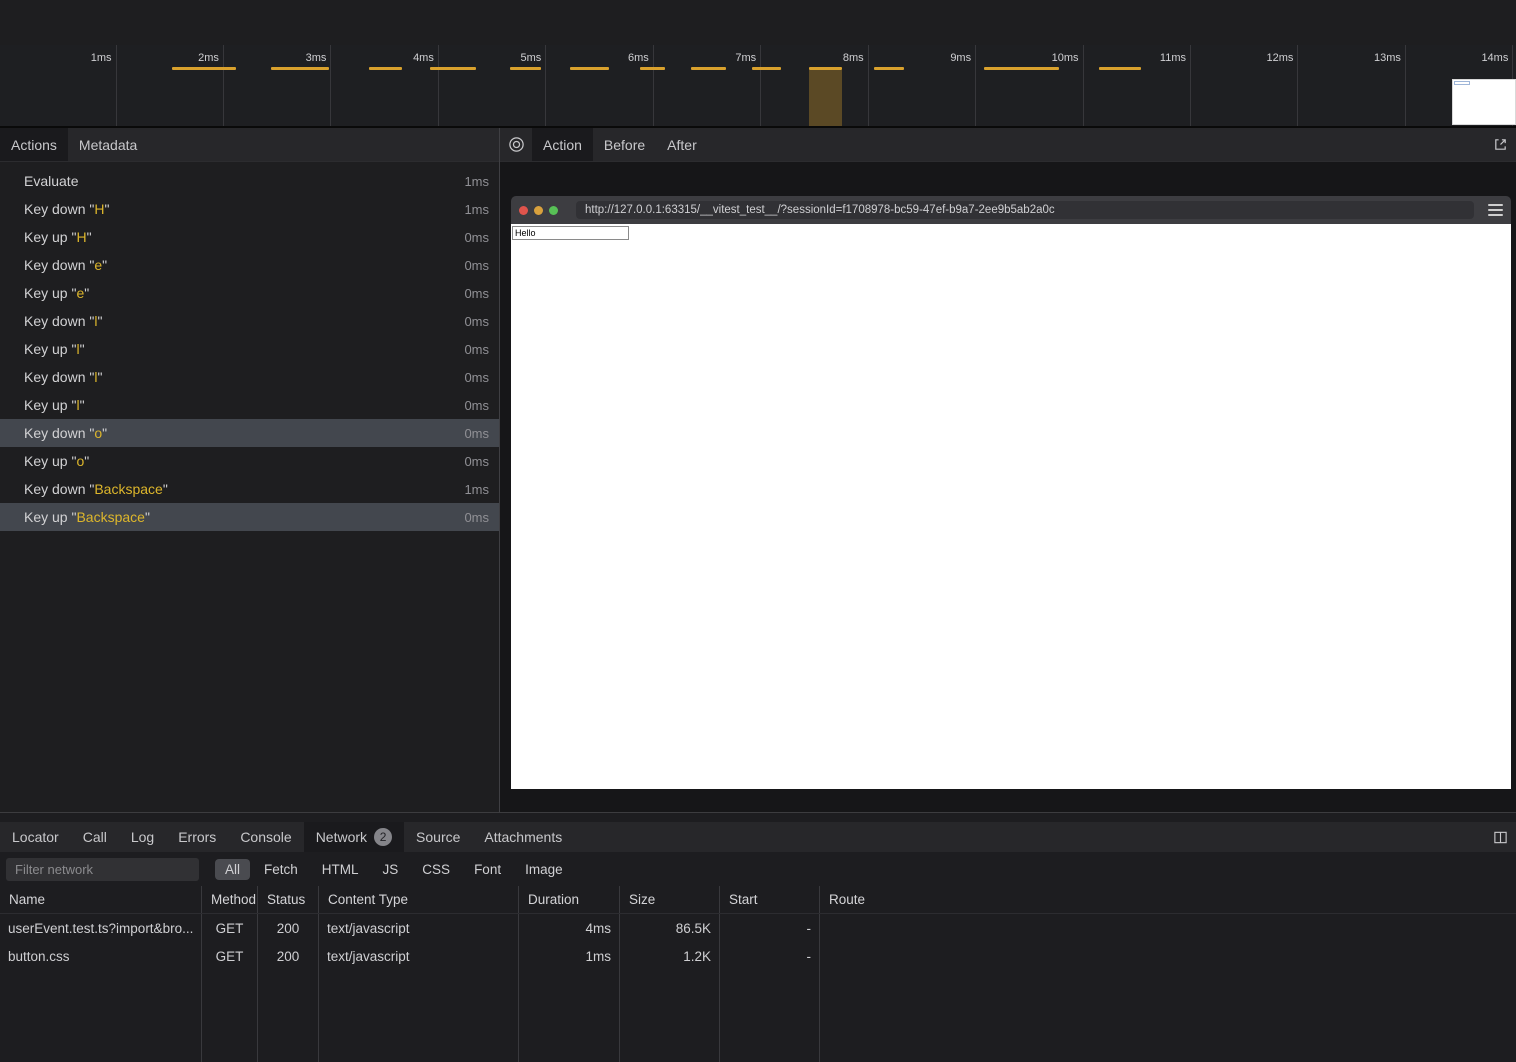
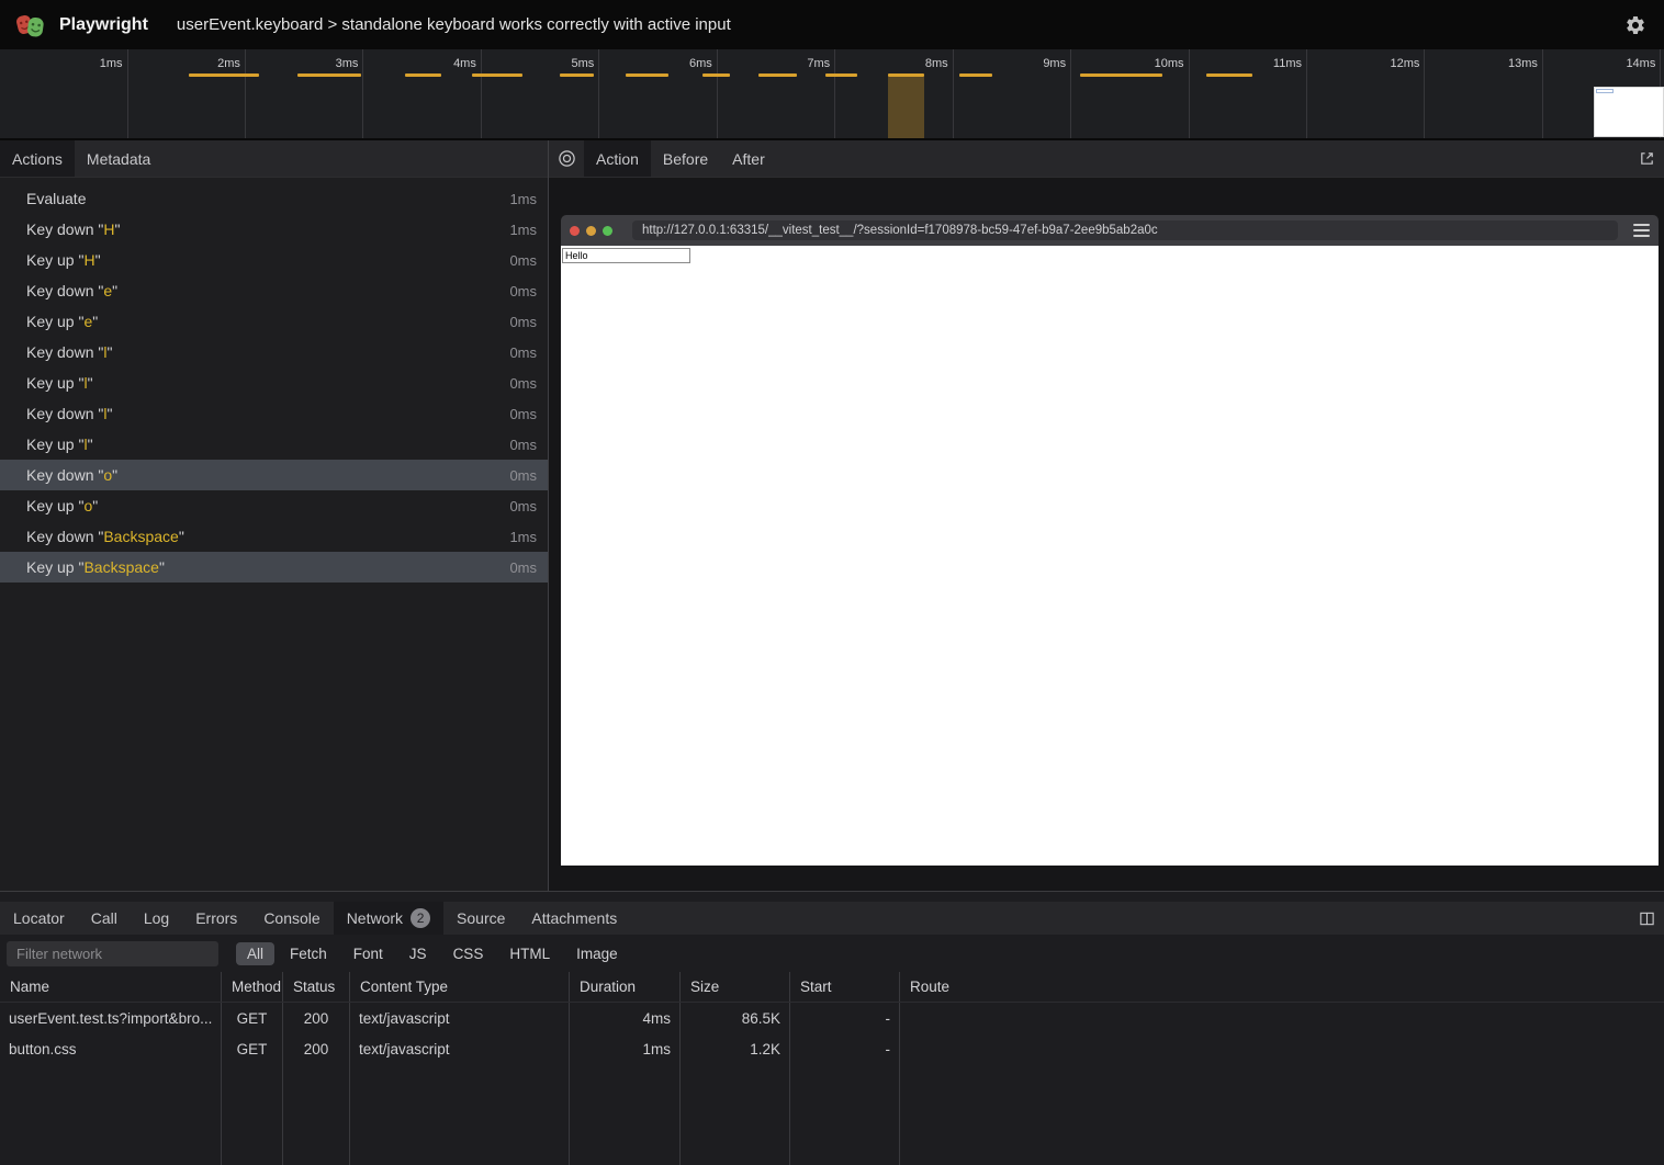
+ Playwright
+ userEvent.keyboard > standalone keyboard works correctly with active input
  1ms
  2ms
  3ms
  4ms
  5ms
  6ms
  7ms
  8ms
  9ms
  10ms
  11ms
  12ms
  13ms
  14ms
  Actions
  Metadata
  Evaluate
  1ms
  Key down "H"
  1ms
  Key up "H"
  0ms
  Key down "e"
  0ms
  Key up "e"
  0ms
  Key down "l"
  0ms
  Key up "l"
  0ms
  Key down "l"
  0ms
  Key up "l"
  0ms
  Key down "o"
  0ms
  Key up "o"
  0ms
  Key down "Backspace"
  1ms
  Key up "Backspace"
  0ms
  Action
  Before
  After
  http://127.0.0.1:63315/__vitest_test__/?sessionId=f1708978-bc59-47ef-b9a7-2ee9b5ab2a0c
  Hello
  Locator
  Call
  Log
  Errors
  Console
  Network
  2
  Source
  Attachments
  Filter network
  All
  Fetch
- HTML
+ Font
  JS
  CSS
- Font
+ HTML
  Image
  Name
  Method
  Status
  Content Type
  Duration
  Size
  Start
  Route
  userEvent.test.ts?import&bro...
  GET
  200
  text/javascript
  4ms
  86.5K
  -
  button.css
  GET
  200
  text/javascript
  1ms
  1.2K
  -
